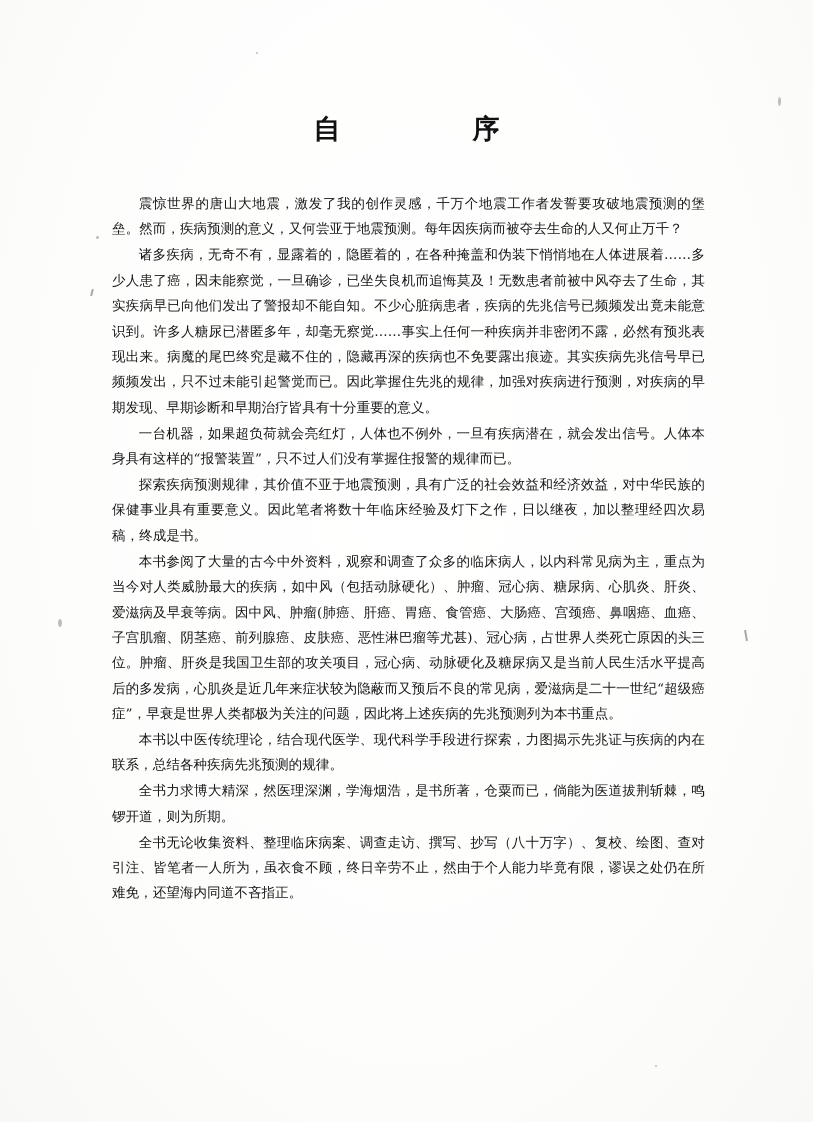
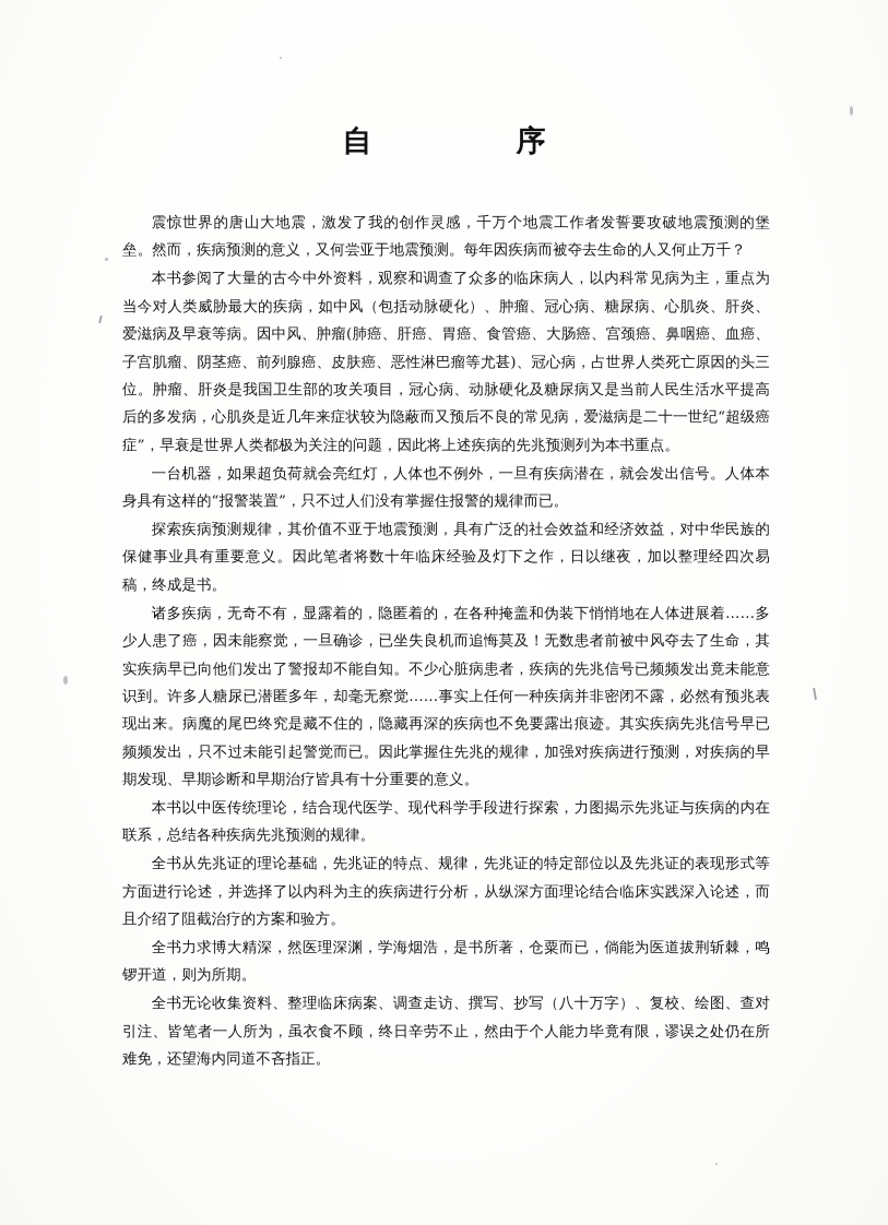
  自 序
  震惊世界的唐山大地震，激发了我的创作灵感，千万个地震工作者发誓要攻破地震预测的堡垒。然而，疾病预测的意义，又何尝亚于地震预测。每年因疾病而被夺去生命的人又何止万千？
- 诸多疾病，无奇不有，显露着的，隐匿着的，在各种掩盖和伪装下悄悄地在人体进展着……多少人患了癌，因未能察觉，一旦确诊，已坐失良机而追悔莫及！无数患者前被中风夺去了生命，其实疾病早已向他们发出了警报却不能自知。不少心脏病患者，疾病的先兆信号已频频发出竟未能意识到。许多人糖尿已潜匿多年，却毫无察觉……事实上任何一种疾病并非密闭不露，必然有预兆表现出来。病魔的尾巴终究是藏不住的，隐藏再深的疾病也不免要露出痕迹。其实疾病先兆信号早已频频发出，只不过未能引起警觉而已。因此掌握住先兆的规律，加强对疾病进行预测，对疾病的早期发现、早期诊断和早期治疗皆具有十分重要的意义。
+ 本书参阅了大量的古今中外资料，观察和调查了众多的临床病人，以内科常见病为主，重点为当今对人类威胁最大的疾病，如中风（包括动脉硬化）、肿瘤、冠心病、糖尿病、心肌炎、肝炎、爱滋病及早衰等病。因中风、肿瘤(肺癌、肝癌、胃癌、食管癌、大肠癌、宫颈癌、鼻咽癌、血癌、子宫肌瘤、阴茎癌、前列腺癌、皮肤癌、恶性淋巴瘤等尤甚)、冠心病，占世界人类死亡原因的头三位。肿瘤、肝炎是我国卫生部的攻关项目，冠心病、动脉硬化及糖尿病又是当前人民生活水平提高后的多发病，心肌炎是近几年来症状较为隐蔽而又预后不良的常见病，爱滋病是二十一世纪“超级癌症”，早衰是世界人类都极为关注的问题，因此将上述疾病的先兆预测列为本书重点。
  一台机器，如果超负荷就会亮红灯，人体也不例外，一旦有疾病潜在，就会发出信号。人体本身具有这样的“报警装置”，只不过人们没有掌握住报警的规律而已。
  探索疾病预测规律，其价值不亚于地震预测，具有广泛的社会效益和经济效益，对中华民族的保健事业具有重要意义。因此笔者将数十年临床经验及灯下之作，日以继夜，加以整理经四次易稿，终成是书。
- 本书参阅了大量的古今中外资料，观察和调查了众多的临床病人，以内科常见病为主，重点为当今对人类威胁最大的疾病，如中风（包括动脉硬化）、肿瘤、冠心病、糖尿病、心肌炎、肝炎、爱滋病及早衰等病。因中风、肿瘤(肺癌、肝癌、胃癌、食管癌、大肠癌、宫颈癌、鼻咽癌、血癌、子宫肌瘤、阴茎癌、前列腺癌、皮肤癌、恶性淋巴瘤等尤甚)、冠心病，占世界人类死亡原因的头三位。肿瘤、肝炎是我国卫生部的攻关项目，冠心病、动脉硬化及糖尿病又是当前人民生活水平提高后的多发病，心肌炎是近几年来症状较为隐蔽而又预后不良的常见病，爱滋病是二十一世纪“超级癌症”，早衰是世界人类都极为关注的问题，因此将上述疾病的先兆预测列为本书重点。
+ 诸多疾病，无奇不有，显露着的，隐匿着的，在各种掩盖和伪装下悄悄地在人体进展着……多少人患了癌，因未能察觉，一旦确诊，已坐失良机而追悔莫及！无数患者前被中风夺去了生命，其实疾病早已向他们发出了警报却不能自知。不少心脏病患者，疾病的先兆信号已频频发出竟未能意识到。许多人糖尿已潜匿多年，却毫无察觉……事实上任何一种疾病并非密闭不露，必然有预兆表现出来。病魔的尾巴终究是藏不住的，隐藏再深的疾病也不免要露出痕迹。其实疾病先兆信号早已频频发出，只不过未能引起警觉而已。因此掌握住先兆的规律，加强对疾病进行预测，对疾病的早期发现、早期诊断和早期治疗皆具有十分重要的意义。
  本书以中医传统理论，结合现代医学、现代科学手段进行探索，力图揭示先兆证与疾病的内在联系，总结各种疾病先兆预测的规律。
+ 全书从先兆证的理论基础，先兆证的特点、规律，先兆证的特定部位以及先兆证的表现形式等方面进行论述，并选择了以内科为主的疾病进行分析，从纵深方面理论结合临床实践深入论述，而且介绍了阻截治疗的方案和验方。
  全书力求博大精深，然医理深渊，学海烟浩，是书所著，仓粟而已，倘能为医道拔荆斩棘，鸣锣开道，则为所期。
  全书无论收集资料、整理临床病案、调查走访、撰写、抄写（八十万字）、复校、绘图、查对引注、皆笔者一人所为，虽衣食不顾，终日辛劳不止，然由于个人能力毕竟有限，谬误之处仍在所难免，还望海内同道不吝指正。
